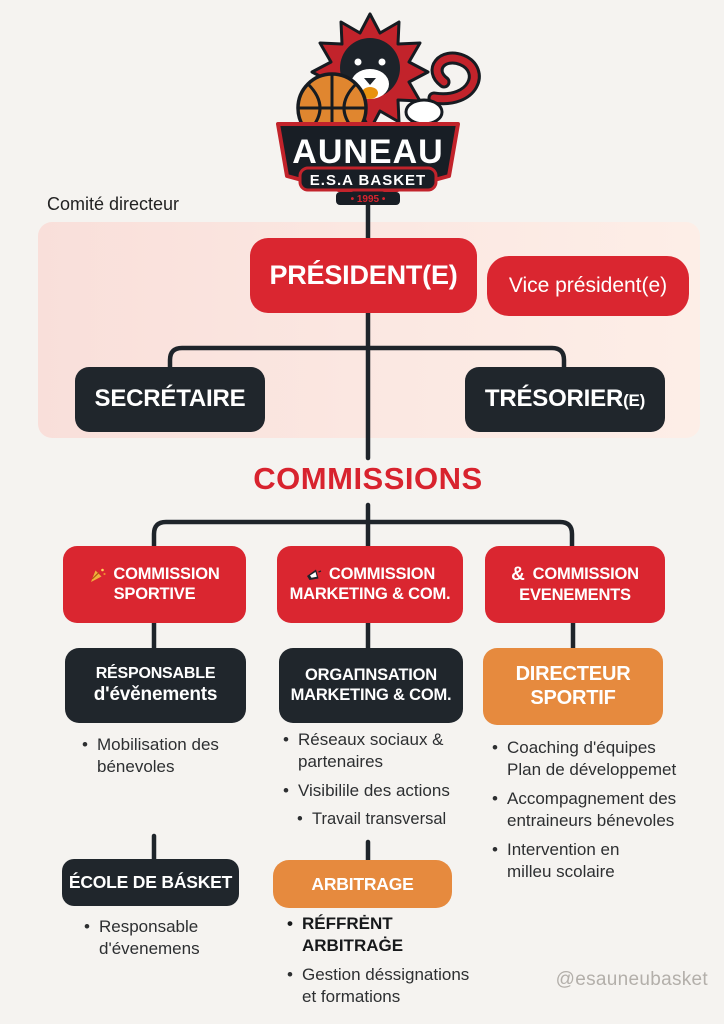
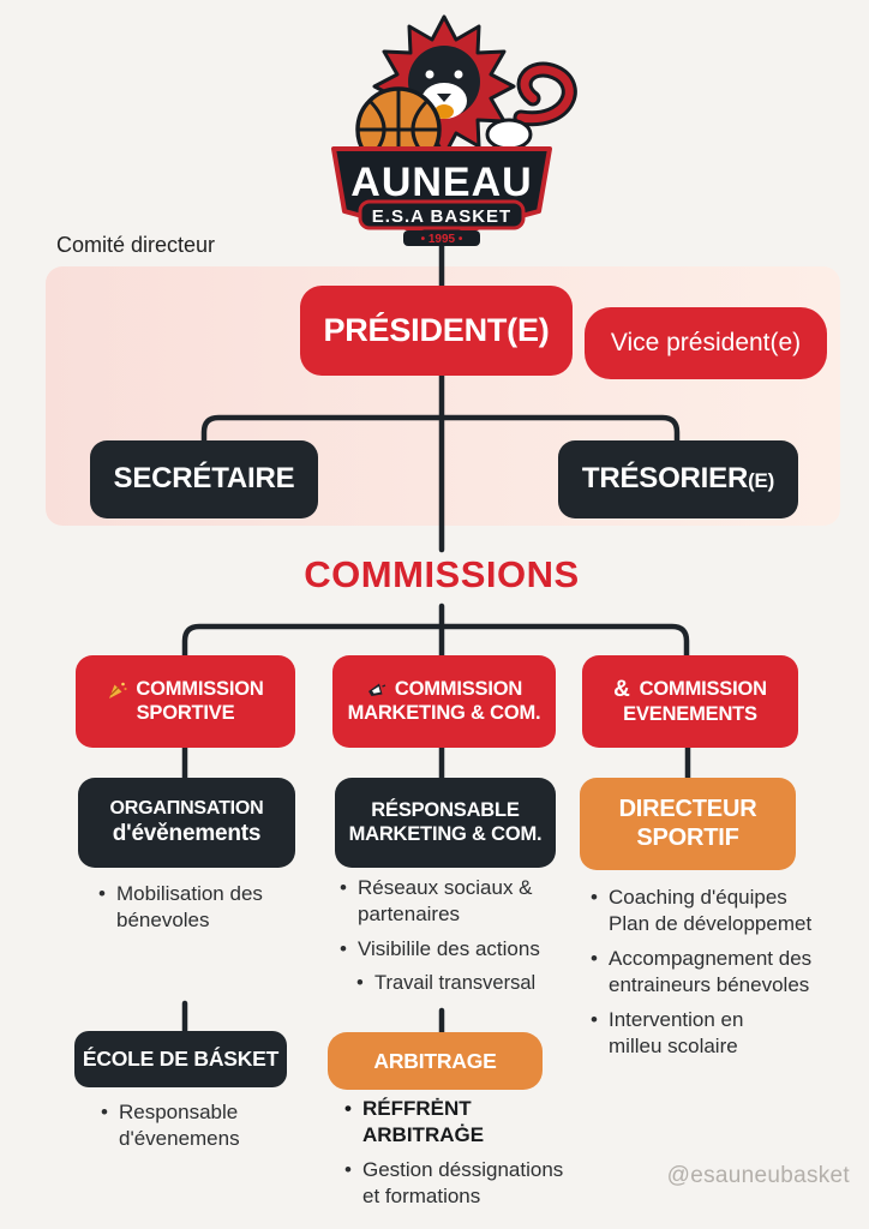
  AUNEAU
  E.S.A BASKET
  • 1995 •
  Comité directeur
  PRÉSIDENT(E)
  Vice président(e)
  SECRÉTAIRE
  TRÉSORIER
  (E)
  COMMISSIONS
  COMMISSION
  SPORTIVE
- RÉSPONSABLE
+ ORGAΠNSATION
  d'évěnements
  Mobilisation des
  bénevoles
  ÉCOLE DE BÁSKET
  Responsable
  d'évenemens
  COMMISSION
  MARKETING & COM.
- ORGAΠNSATION
+ RÉSPONSABLE
  MARKETING & COM.
  Réseaux sociaux &
  partenaires
  Visibilile des actions
  Travail transversal
  ARBITRAGE
  RÉFFRĖNT
  ARBITRAĠE
  Gestion déssignations
  et formations
  &
  COMMISSION
  EVENEMENTS
  DIRECTEUR
  SPORTIF
  Coaching d'équipes
  Plan de développemet
  Accompagnement des
  entraineurs bénevoles
  Intervention en
  milleu scolaire
  @esauneubasket
